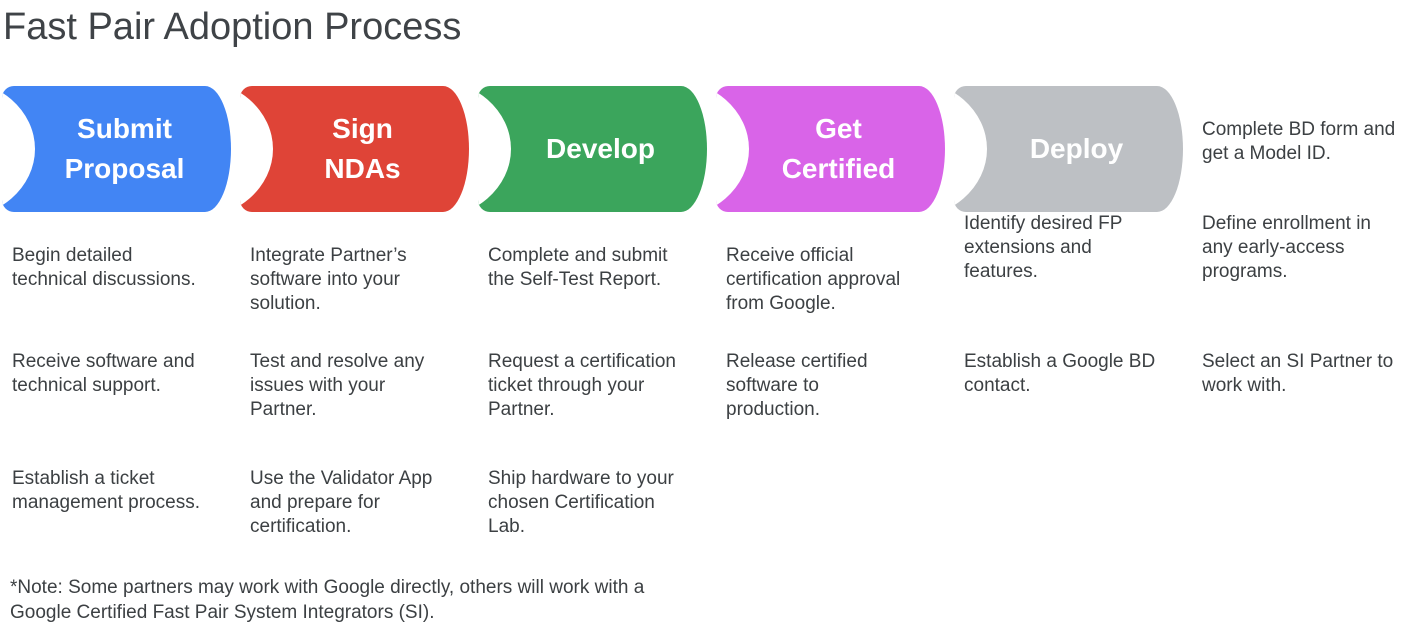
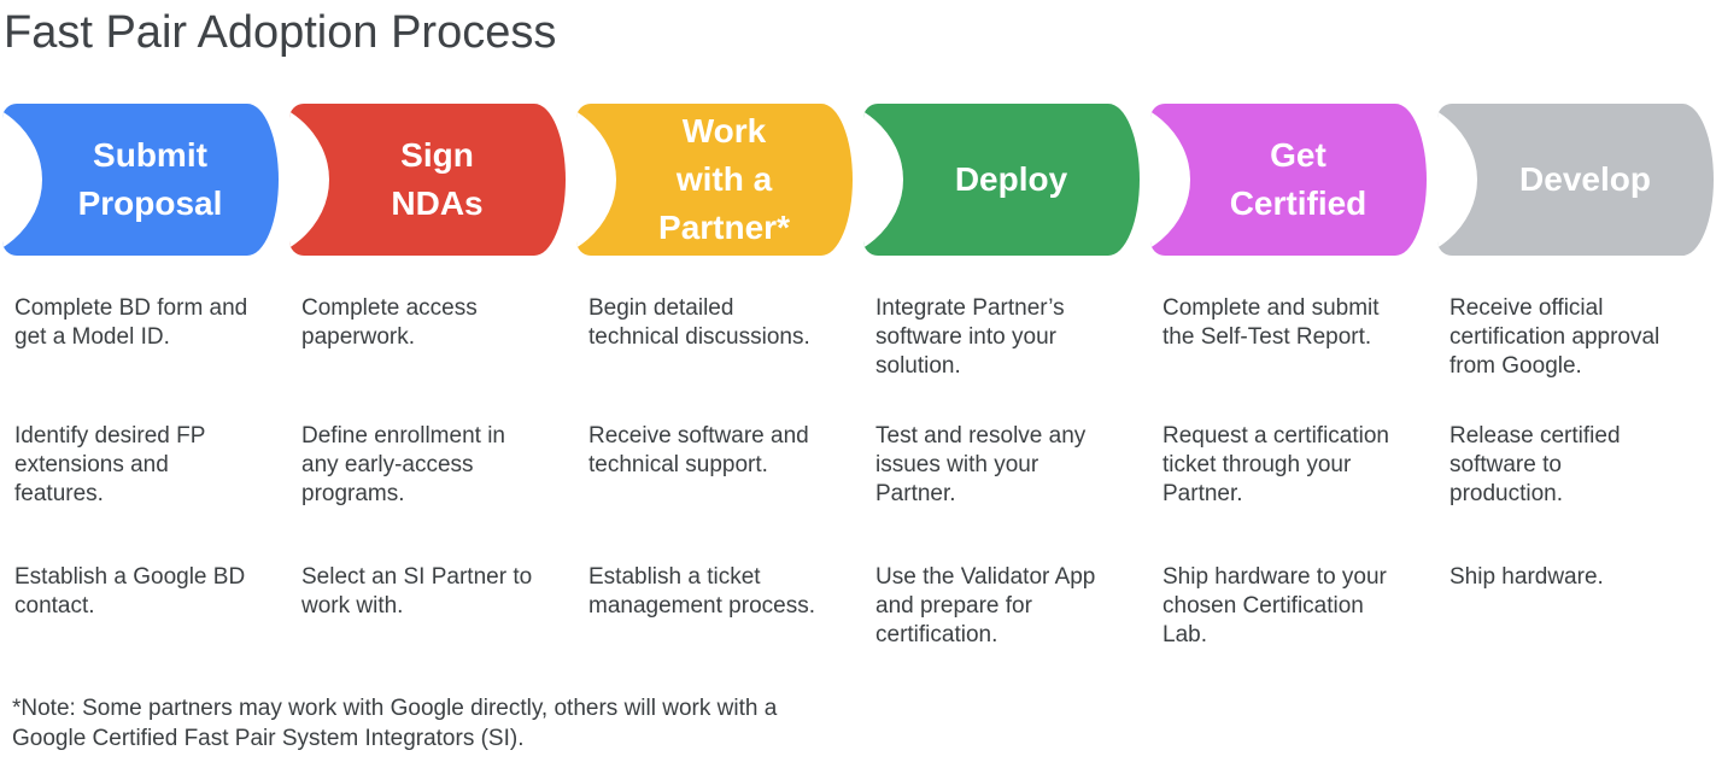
  Fast Pair Adoption Process
  Submit
  Proposal
  Sign
  NDAs
+ Work
+ with a
+ Partner*
- Develop
+ Deploy
  Get
  Certified
- Deploy
+ Develop
  Complete BD form and
  get a Model ID.
+ Complete access
+ paperwork.
  Begin detailed
  technical discussions.
  Integrate Partner’s
  software into your
  solution.
  Complete and submit
  the Self-Test Report.
  Receive official
  certification approval
  from Google.
  Identify desired FP
  extensions and
  features.
  Define enrollment in
  any early-access
  programs.
  Receive software and
  technical support.
  Test and resolve any
  issues with your
  Partner.
  Request a certification
  ticket through your
  Partner.
  Release certified
  software to
  production.
  Establish a Google BD
  contact.
  Select an SI Partner to
  work with.
  Establish a ticket
  management process.
  Use the Validator App
  and prepare for
  certification.
  Ship hardware to your
  chosen Certification
  Lab.
+ Ship hardware.
  *Note: Some partners may work with Google directly, others will work with a
  Google Certified Fast Pair System Integrators (SI).
